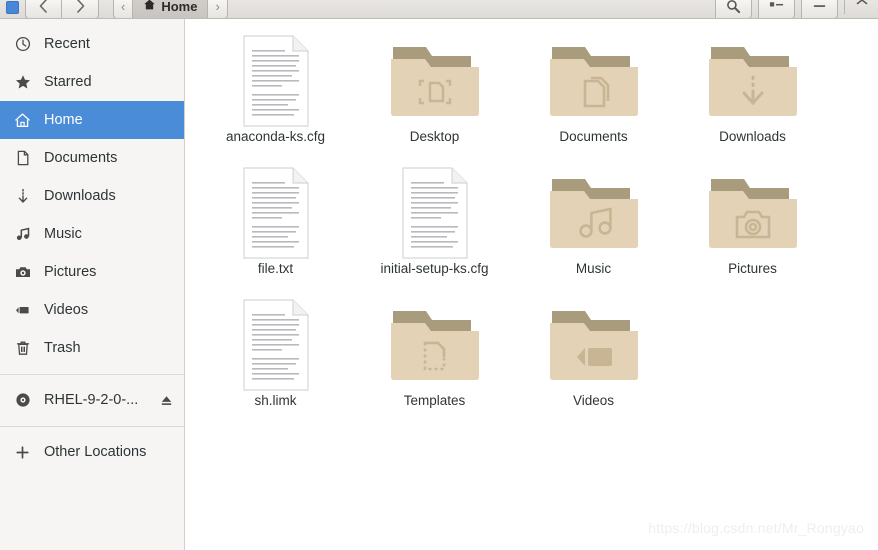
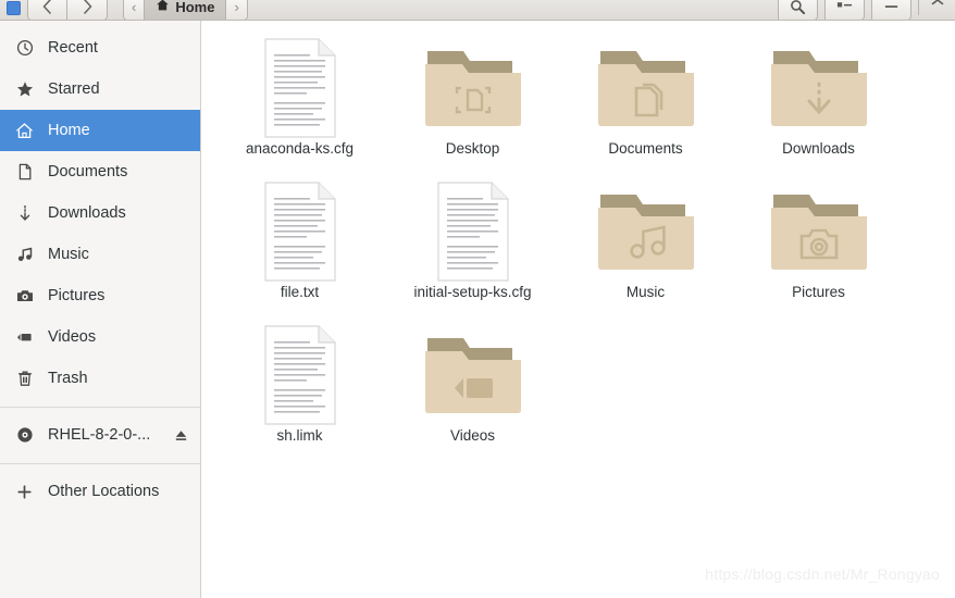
  ‹
  Home
  ›
  Recent
  Starred
  Home
  Documents
  Downloads
  Music
  Pictures
  Videos
  Trash
- RHEL-9-2-0-...
+ RHEL-8-2-0-...
  Other Locations
  anaconda-ks.cfg
  Desktop
  Documents
  Downloads
  file.txt
  initial-setup-ks.cfg
  Music
  Pictures
  sh.limk
- Templates
  Videos
